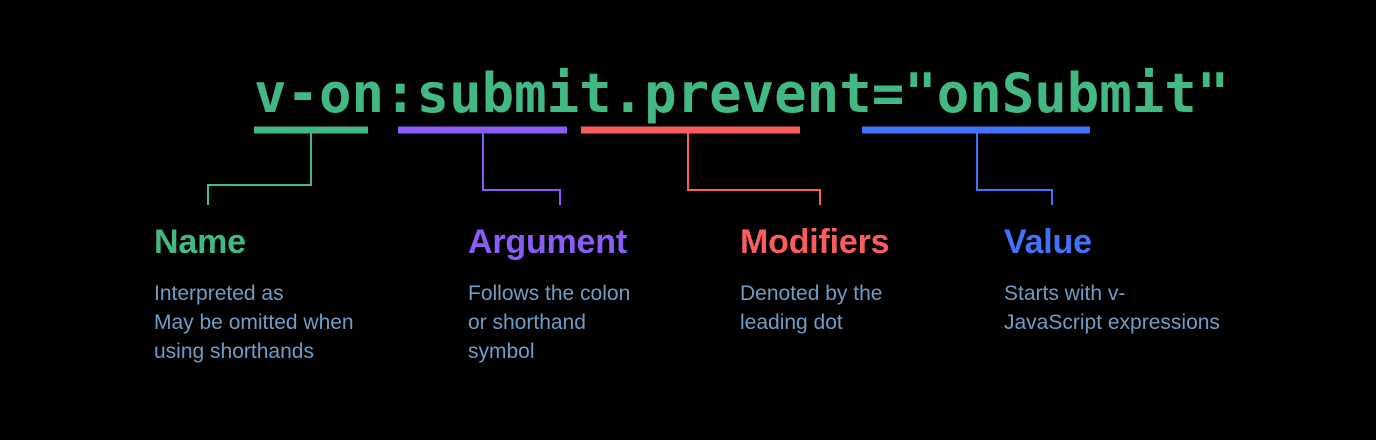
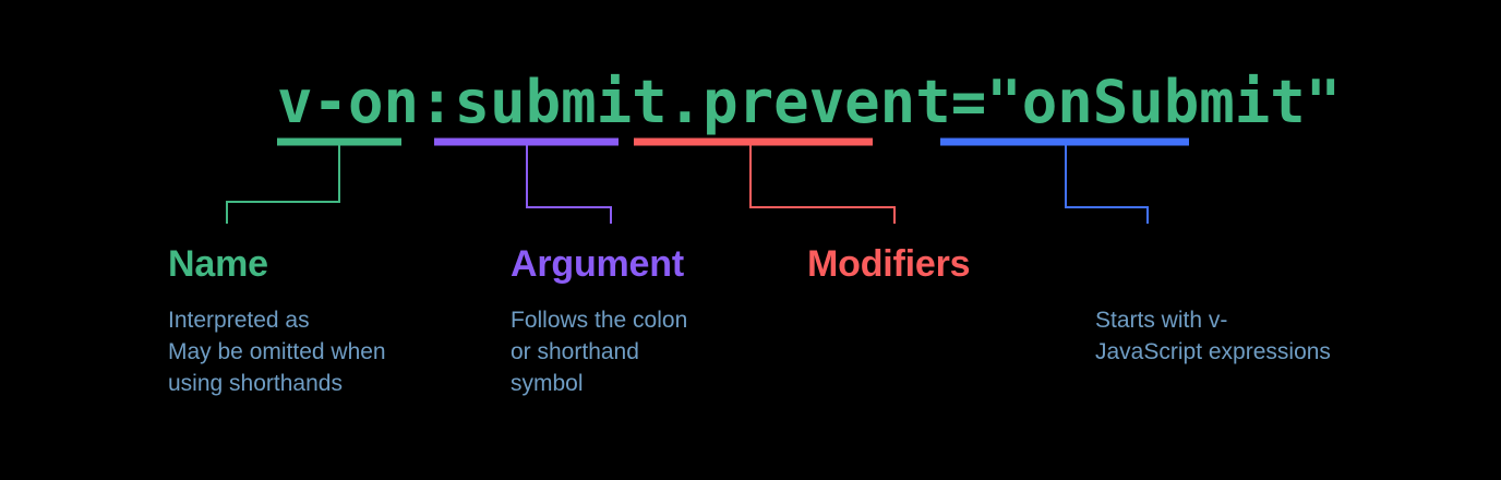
  v-on:submit.prevent="onSubmit"
  Name
  Interpreted as May be omitted when using shorthands
  Argument
  Follows the colon or shorthand symbol
  Modifiers
- Denoted by the leading dot
- Value
  Starts with v- JavaScript expressions
